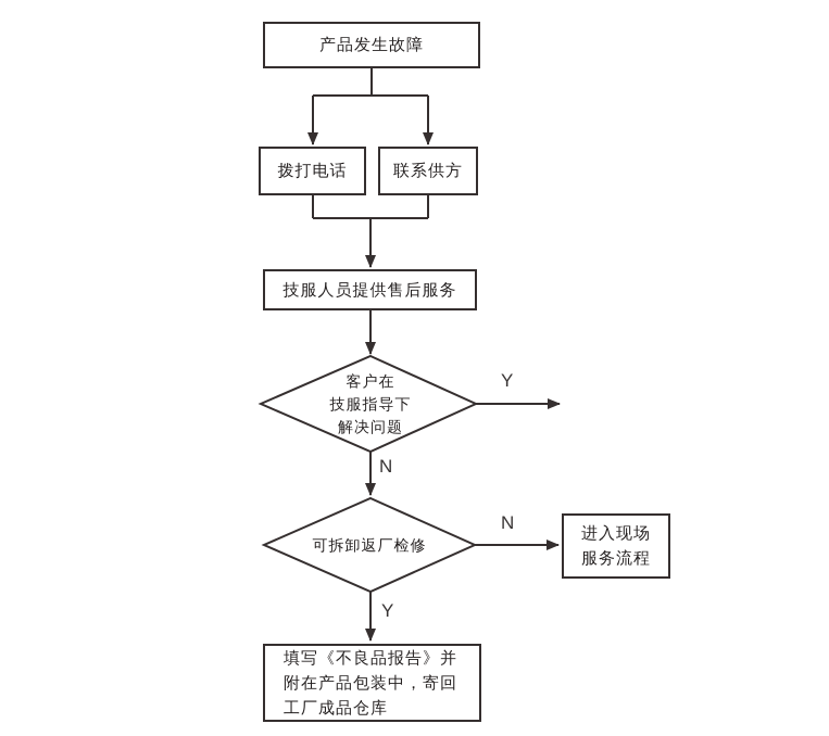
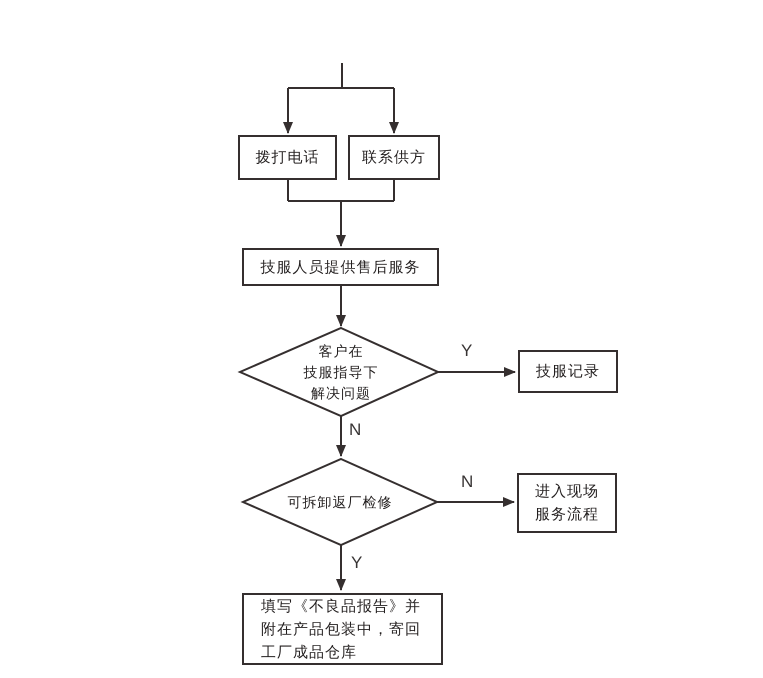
- 产品发生故障
  拨打电话
  联系供方
  技服人员提供售后服务
  客户在
  技服指导下
  解决问题
+ 技服记录
  可拆卸返厂检修
  进入现场
  服务流程
  填写《不良品报告》并
  附在产品包装中，寄回
  工厂成品仓库
  Y
  N
  N
  Y
